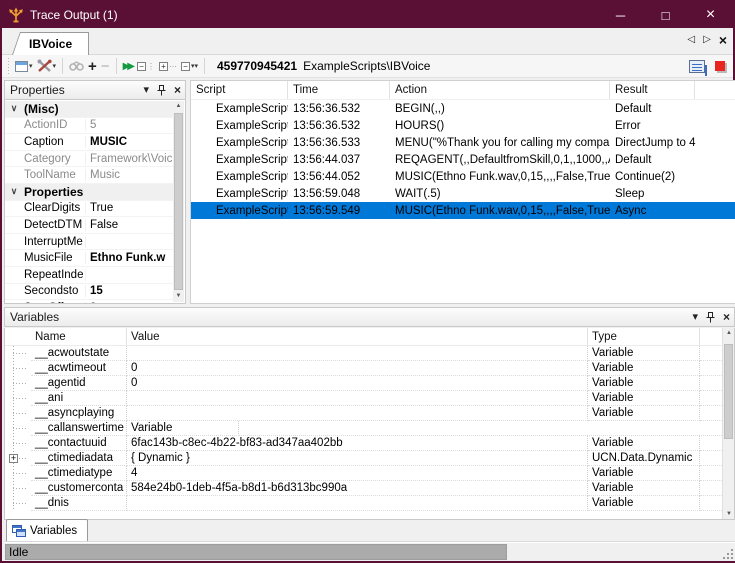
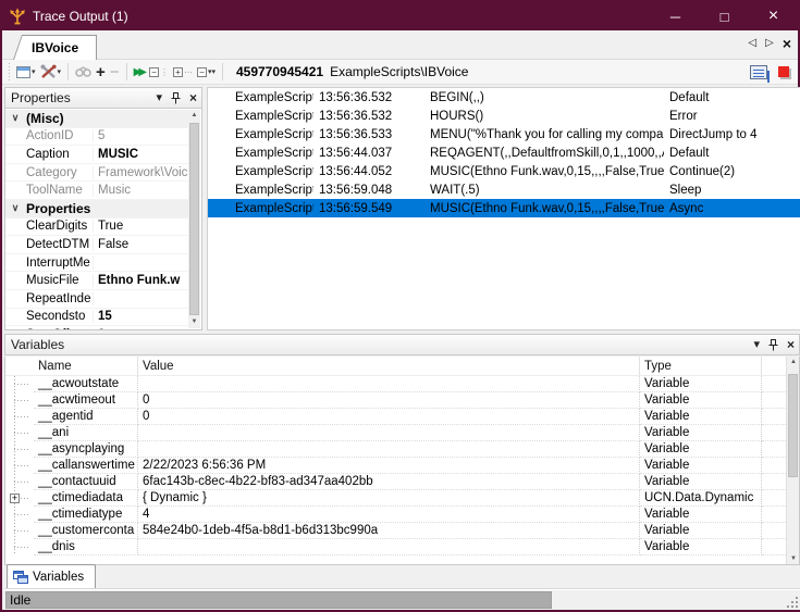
  Trace Output (1)
  ─
  □
  ×
  IBVoice
  ◁
  ▷
  ×
  +
  −
  ▶▶
  −
  ⋮
  +
  ⋯
  −
  459770945421 ExampleScripts\IBVoice
  Properties
  ▾
  ×
  ∨
  (Misc)
  ActionID
  5
  Caption
  MUSIC
  Category
  Framework\Voic
  ToolName
  Music
  ∨
  Properties
  ClearDigits
  True
  DetectDTM
  False
  InterruptMe
  MusicFile
  Ethno Funk.w
  RepeatInde
  Secondsto
  15
- Script
- Time
- Action
- Result
  ExampleScrip
  13:56:36.532
  BEGIN(,,)
  Default
  ExampleScrip
  13:56:36.532
  HOURS()
  Error
  ExampleScrip
  13:56:36.533
  MENU("%Thank you for calling my compa
  DirectJump to 4
  ExampleScrip
  13:56:44.037
  REQAGENT(,,DefaultfromSkill,0,1,,1000,,
  Default
  ExampleScrip
  13:56:44.052
  MUSIC(Ethno Funk.wav,0,15,,,,False,True
  Continue(2)
  ExampleScrip
  13:56:59.048
  WAIT(.5)
  Sleep
  ExampleScrip
  13:56:59.549
  MUSIC(Ethno Funk.wav,0,15,,,,False,True
  Async
  Variables
  ▾
  ×
  Name
  Value
  Type
  __acwoutstate
  Variable
  __acwtimeout
  0
  Variable
  __agentid
  0
  Variable
  __ani
  Variable
  __asyncplaying
  Variable
  __callanswertime
+ 2/22/2023 6:56:36 PM
  Variable
  __contactuuid
  6fac143b-c8ec-4b22-bf83-ad347aa402bb
  Variable
  +
  __ctimediadata
  { Dynamic }
  UCN.Data.Dynamic
  __ctimediatype
  4
  Variable
  __customerconta
  584e24b0-1deb-4f5a-b8d1-b6d313bc990a
  Variable
  __dnis
  Variable
  Variables
  Idle
